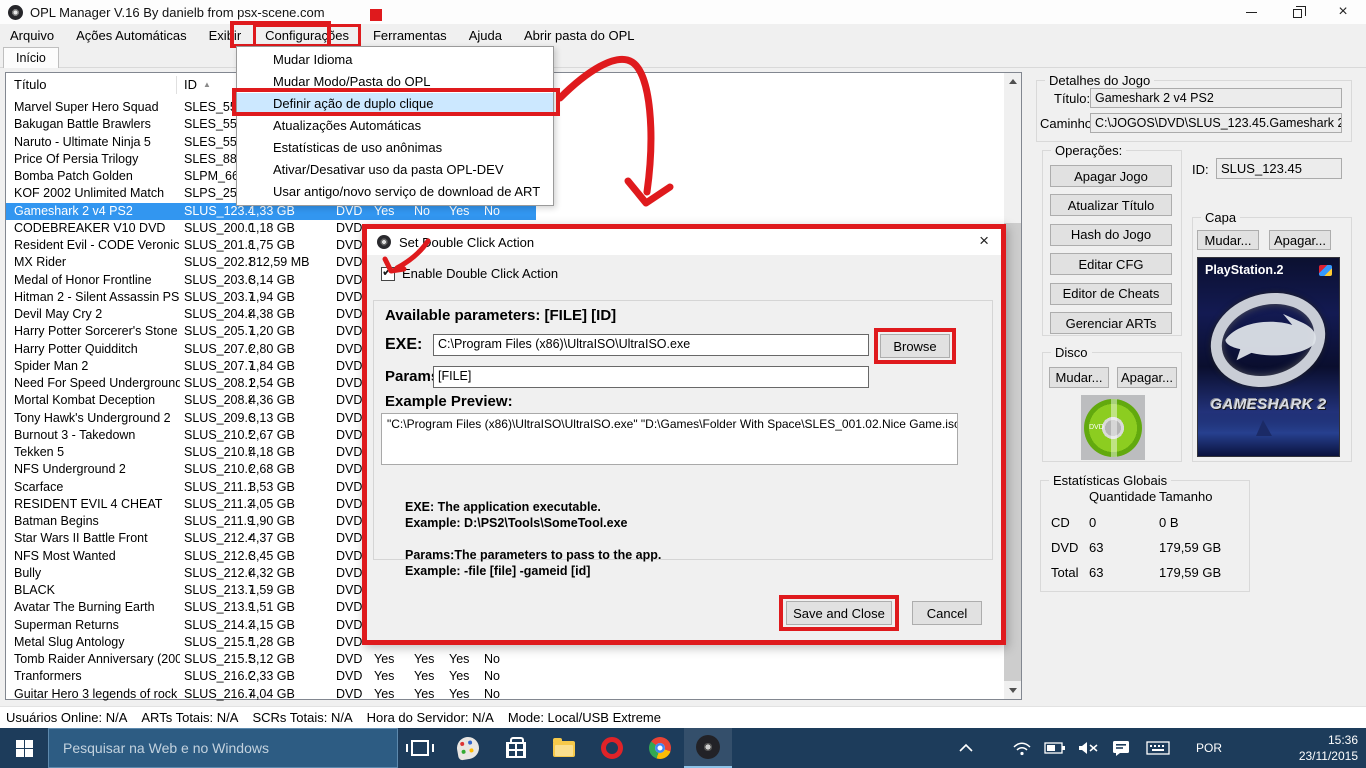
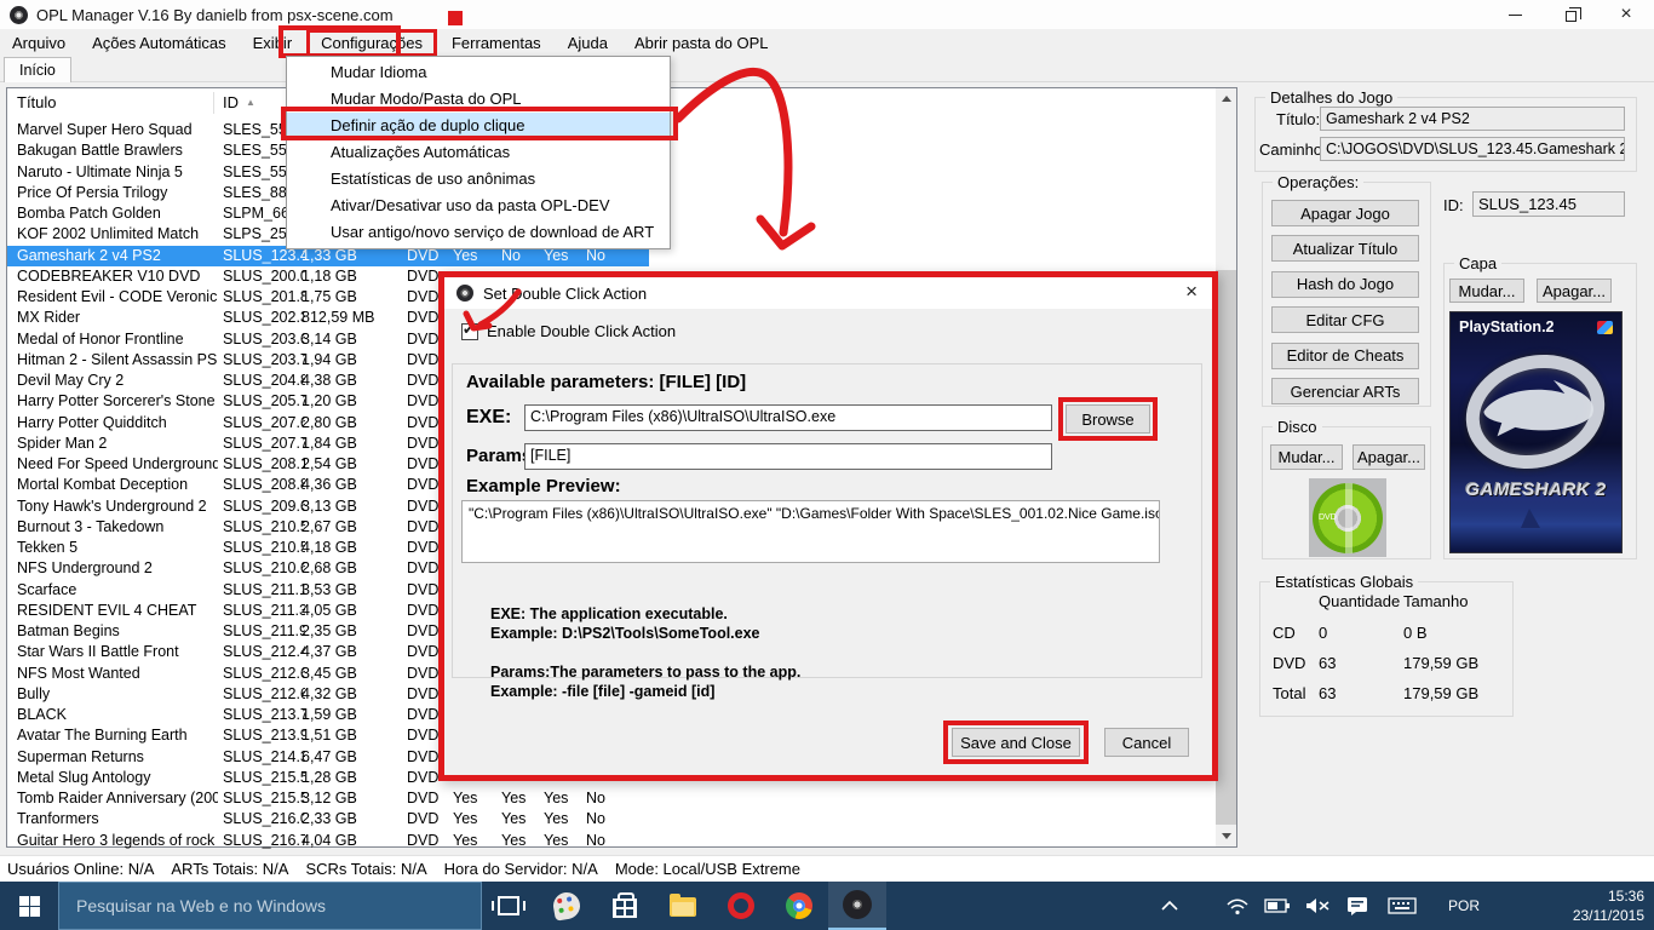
  OPL Manager V.16 By danielb from psx-scene.com
  ×
  Arquivo
  Ações Automáticas
  Exibir
  Configurações
  Ferramentas
  Ajuda
  Abrir pasta do OPL
  Início
  Título
  ID ▲
  Marvel Super Hero Squad
  SLES_55
  Bakugan Battle Brawlers
  SLES_55
  Naruto - Ultimate Ninja 5
  SLES_55
  Price Of Persia Trilogy
  SLES_88
  Bomba Patch Golden
  SLPM_6
  KOF 2002 Unlimited Match
  SLPS_25
  Gameshark 2 v4 PS2
  SLUS_123.4
  1,33 GB
  DVD
  Yes
  No
  Yes
  No
  CODEBREAKER V10 DVD
  SLUS_200.0
  1,18 GB
  DVD
  Resident Evil - CODE Veronic
  SLUS_201.8
  1,75 GB
  DVD
  MX Rider
  SLUS_202.3
  812,59 MB
  DVD
  Medal of Honor Frontline
  SLUS_203.6
  3,14 GB
  DVD
  Hitman 2 - Silent Assassin PS
  SLUS_203.7
  1,94 GB
  DVD
  Devil May Cry 2
  SLUS_204.8
  4,38 GB
  DVD
  Harry Potter Sorcerer's Stone
  SLUS_205.7
  1,20 GB
  DVD
  Harry Potter Quidditch
  SLUS_207.6
  2,80 GB
  DVD
  Spider Man 2
  SLUS_207.7
  1,84 GB
  DVD
  Need For Speed Underground
  SLUS_208.1
  2,54 GB
  DVD
  Mortal Kombat Deception
  SLUS_208.8
  4,36 GB
  DVD
  Tony Hawk's Underground 2
  SLUS_209.6
  3,13 GB
  DVD
  Burnout 3 - Takedown
  SLUS_210.5
  2,67 GB
  DVD
  Tekken 5
  SLUS_210.5
  4,18 GB
  DVD
  NFS Underground 2
  SLUS_210.6
  2,68 GB
  DVD
  Scarface
  SLUS_211.1
  3,53 GB
  DVD
  RESIDENT EVIL 4 CHEAT
  SLUS_211.3
  4,05 GB
  DVD
  Batman Begins
  SLUS_211.9
- 1,90 GB
+ 2,35 GB
  DVD
  Star Wars II Battle Front
  SLUS_212.4
  4,37 GB
  DVD
  NFS Most Wanted
  SLUS_212.6
  3,45 GB
  DVD
  Bully
  SLUS_212.6
  4,32 GB
  DVD
  BLACK
  SLUS_213.7
  1,59 GB
  DVD
  Avatar The Burning Earth
  SLUS_213.9
  1,51 GB
  DVD
  Superman Returns
  SLUS_214.3
- 4,15 GB
+ 6,47 GB
  DVD
  Metal Slug Antology
  SLUS_215.5
  1,28 GB
  DVD
  Tomb Raider Anniversary (200
  SLUS_215.5
  3,12 GB
  DVD
  Yes
  Yes
  Yes
  No
  Tranformers
  SLUS_216.0
  2,33 GB
  DVD
  Yes
  Yes
  Yes
  No
  Guitar Hero 3 legends of rock
  SLUS_216.7
  4,04 GB
  DVD
  Yes
  Yes
  Yes
  No
  Detalhes do Jogo
  Título:
  Gameshark 2 v4 PS2
  Caminho
  C:\JOGOS\DVD\SLUS_123.45.Gameshark 2
  Operações:
  Apagar Jogo
  Atualizar Título
  Hash do Jogo
  Editar CFG
  Editor de Cheats
  Gerenciar ARTs
  ID:
  SLUS_123.45
  Capa
  Mudar...
  Apagar...
  PlayStation.2
  GAMESHARK 2
  Disco
  Mudar...
  Apagar...
  Estatísticas Globais
  Quantidade
  Tamanho
  CD
  0
  0 B
  DVD
  63
  179,59 GB
  Total
  63
  179,59 GB
  Mudar Idioma
  Mudar Modo/Pasta do OPL
  Definir ação de duplo clique
  Atualizações Automáticas
  Estatísticas de uso anônimas
  Ativar/Desativar uso da pasta OPL-DEV
  Usar antigo/novo serviço de download de ART
  Setouble Click Action
  ×
  ✔
  Enable Double Click Action
  Available parameters: [FILE] [ID]
  EXE:
  C:\Program Files (x86)\UltraISO\UltraISO.exe
  Browse
  Param
  [FILE]
  Example Preview:
  "C:\Program Files (x86)\UltraISO\UltraISO.exe" "D:\Games\Folder With Space\SLES_001.02.Nice Game.iso
  EXE: The application executable.
  Example: D:\PS2\Tools\SomeTool.exe
  Params:The parameters to pass to the app.
  Example: -file [file] -gameid [id]
  Save and Close
  Cancel
  Usuários Online: N/A
  ARTs Totais: N/A
  SCRs Totais: N/A
  Hora do Servidor: N/A
  Mode: Local/USB Extreme
  Pesquisar na Web e no Windows
  POR
  15:36
  23/11/2015
